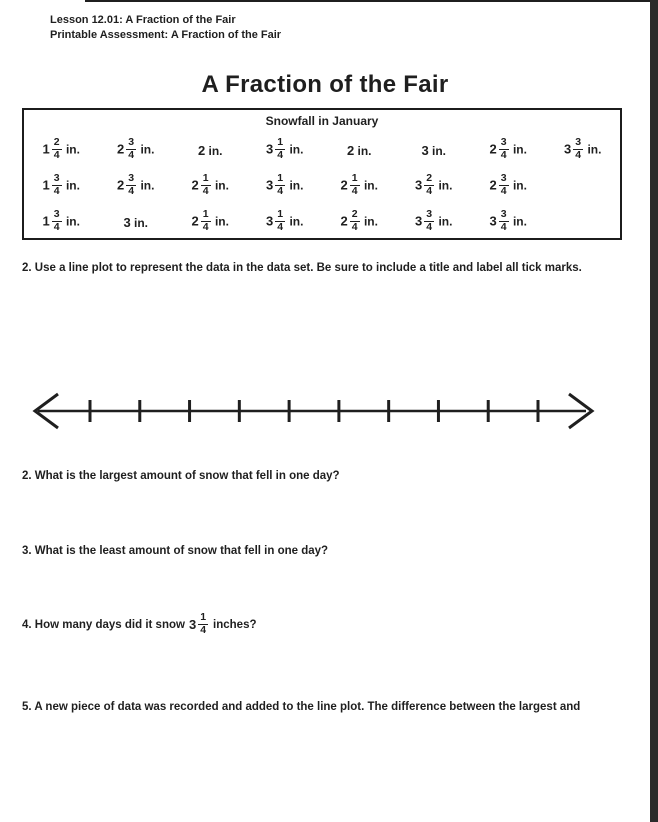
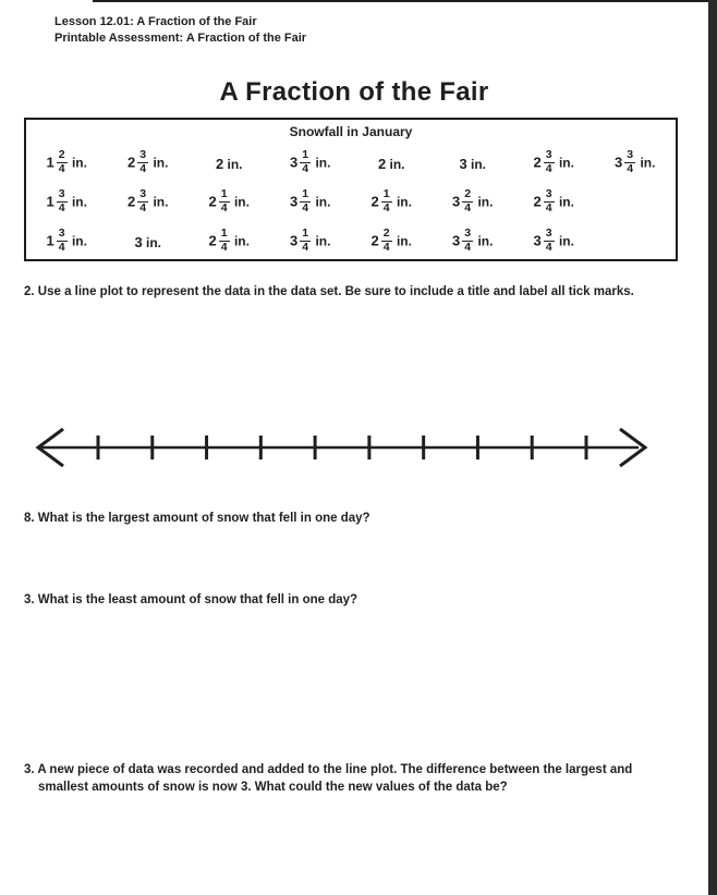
  Lesson 12.01: A Fraction of the Fair
  Printable Assessment: A Fraction of the Fair
  A Fraction of the Fair
  Snowfall in January
  1 24 in.	2 34 in.	2 in.	3 14 in.	2 in.	3 in.	2 34 in.	3 34 in.
  1 34 in.	2 34 in.	2 14 in.	3 14 in.	2 14 in.	3 24 in.	2 34 in.
  1 34 in.	3 in.	2 14 in.	3 14 in.	2 24 in.	3 34 in.	3 34 in.
  2. Use a line plot to represent the data in the data set. Be sure to include a title and label all tick marks.
- 2. What is the largest amount of snow that fell in one day?
+ 8. What is the largest amount of snow that fell in one day?
  3. What is the least amount of snow that fell in one day?
- 4. How many days did it snow
- 3
- 1
- 4
- inches?
- 5. A new piece of data was recorded and added to the line plot. The difference between the largest and
+ 3. A new piece of data was recorded and added to the line plot. The difference between the largest and
+ smallest amounts of snow is now 3. What could the new values of the data be?
